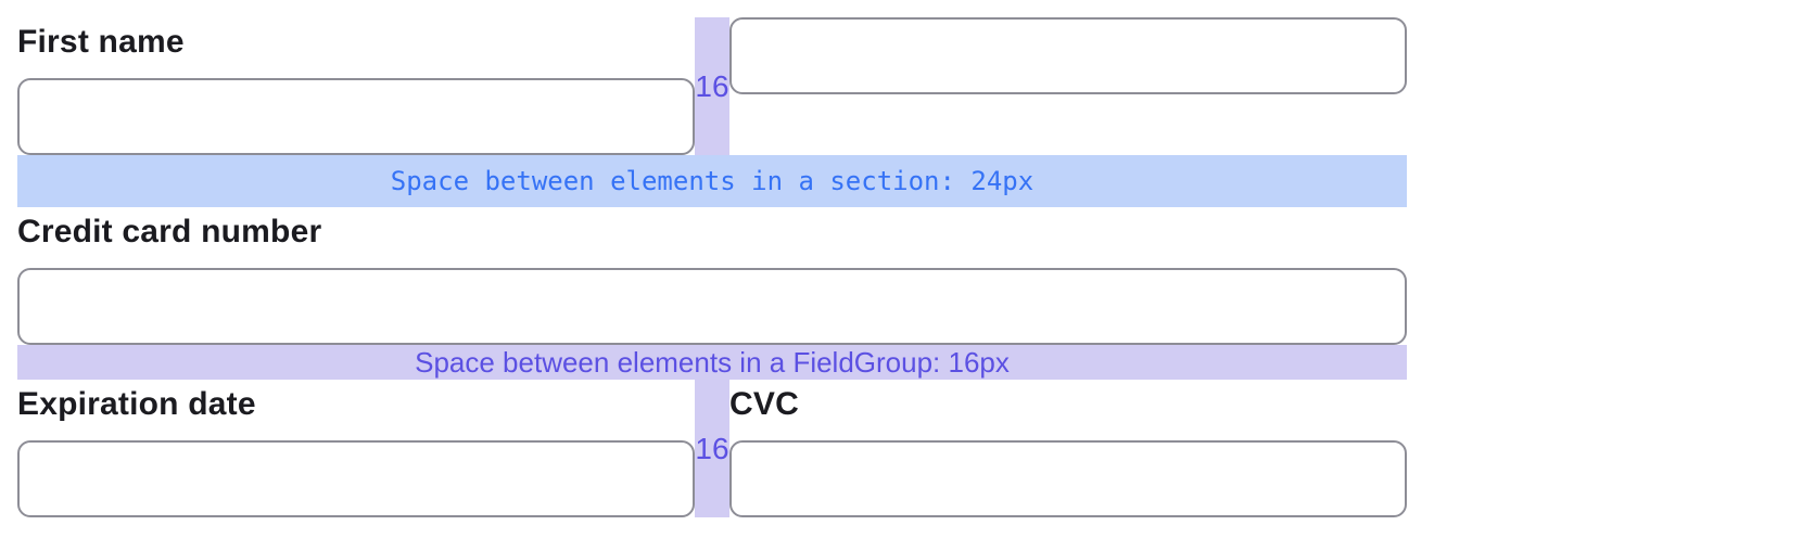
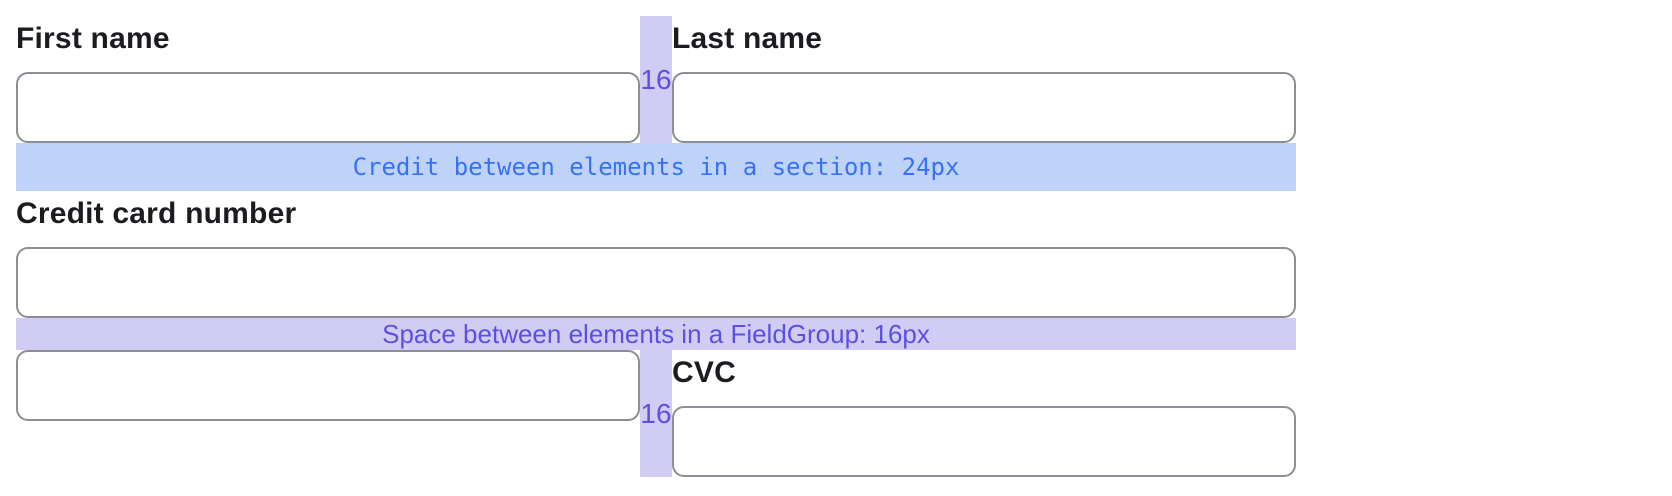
  First name
  16
+ Last name
- Space between elements in a section: 24px
+ Credit between elements in a section: 24px
  Credit card number
  Space between elements in a FieldGroup: 16px
- Expiration date
  16
  CVC
